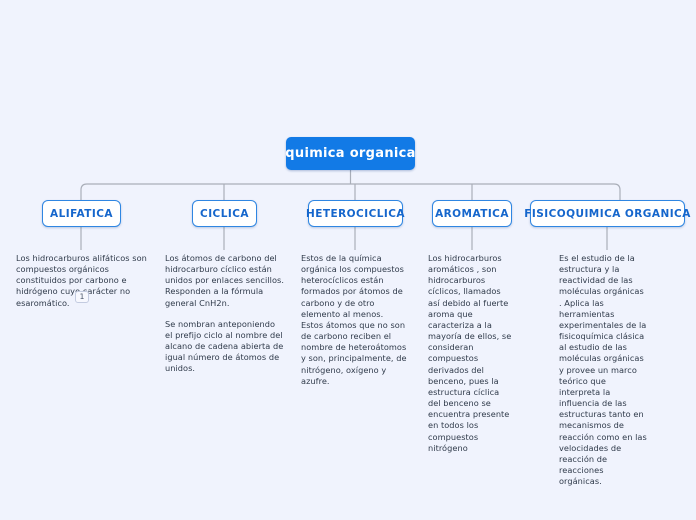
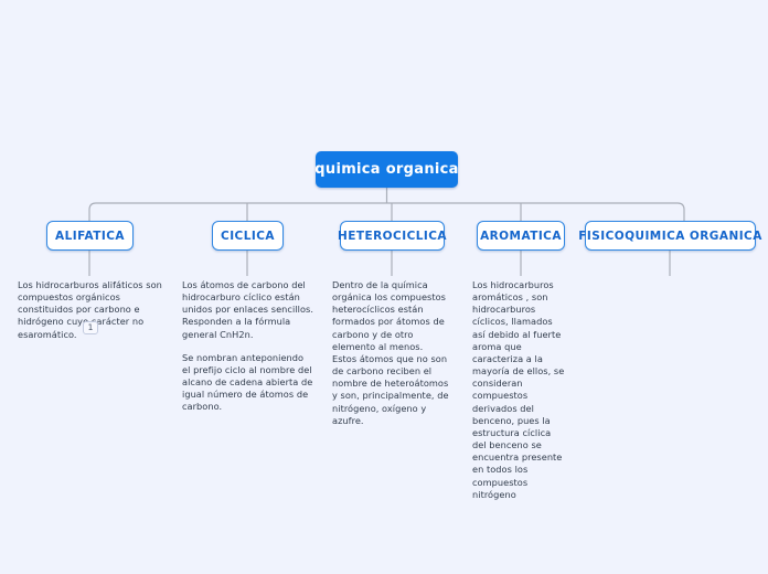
  quimica organica
  ALIFATICA
  Los hidrocarburos alifáticos son compuestos orgánicos constituidos por carbono e hidrógeno cuyarácter no esaromático.
  1
  CICLICA
  Los átomos de carbono del hidrocarburo cíclico están unidos por enlaces sencillos. Responden a la fórmula general CnH2n.
- Se nombran anteponiendo el prefijo ciclo al nombre del alcano de cadena abierta de igual número de átomos de unidos.
+ Se nombran anteponiendo el prefijo ciclo al nombre del alcano de cadena abierta de igual número de átomos de carbono.
  HETEROCICLICA
- Estos de la química orgánica los compuestos heterocíclicos están formados por átomos de carbono y de otro elemento al menos. Estos átomos que no son de carbono reciben el nombre de heteroátomos y son, principalmente, de nitrógeno, oxígeno y azufre.
+ Dentro de la química orgánica los compuestos heterocíclicos están formados por átomos de carbono y de otro elemento al menos. Estos átomos que no son de carbono reciben el nombre de heteroátomos y son, principalmente, de nitrógeno, oxígeno y azufre.
  AROMATICA
  Los hidrocarburos aromáticos , son hidrocarburos cíclicos, llamados así debido al fuerte aroma que caracteriza a la mayoría de ellos, se consideran compuestos derivados del benceno, pues la estructura cíclica del benceno se encuentra presente en todos los compuestos nitrógeno
  FISICOQUIMICA ORGANICA
- Es el estudio de la estructura y la reactividad de las moléculas orgánicas . Aplica las herramientas experimentales de la fisicoquímica clásica al estudio de las moléculas orgánicas y provee un marco teórico que interpreta la influencia de las estructuras tanto en mecanismos de reacción como en las velocidades de reacción de reacciones orgánicas.
